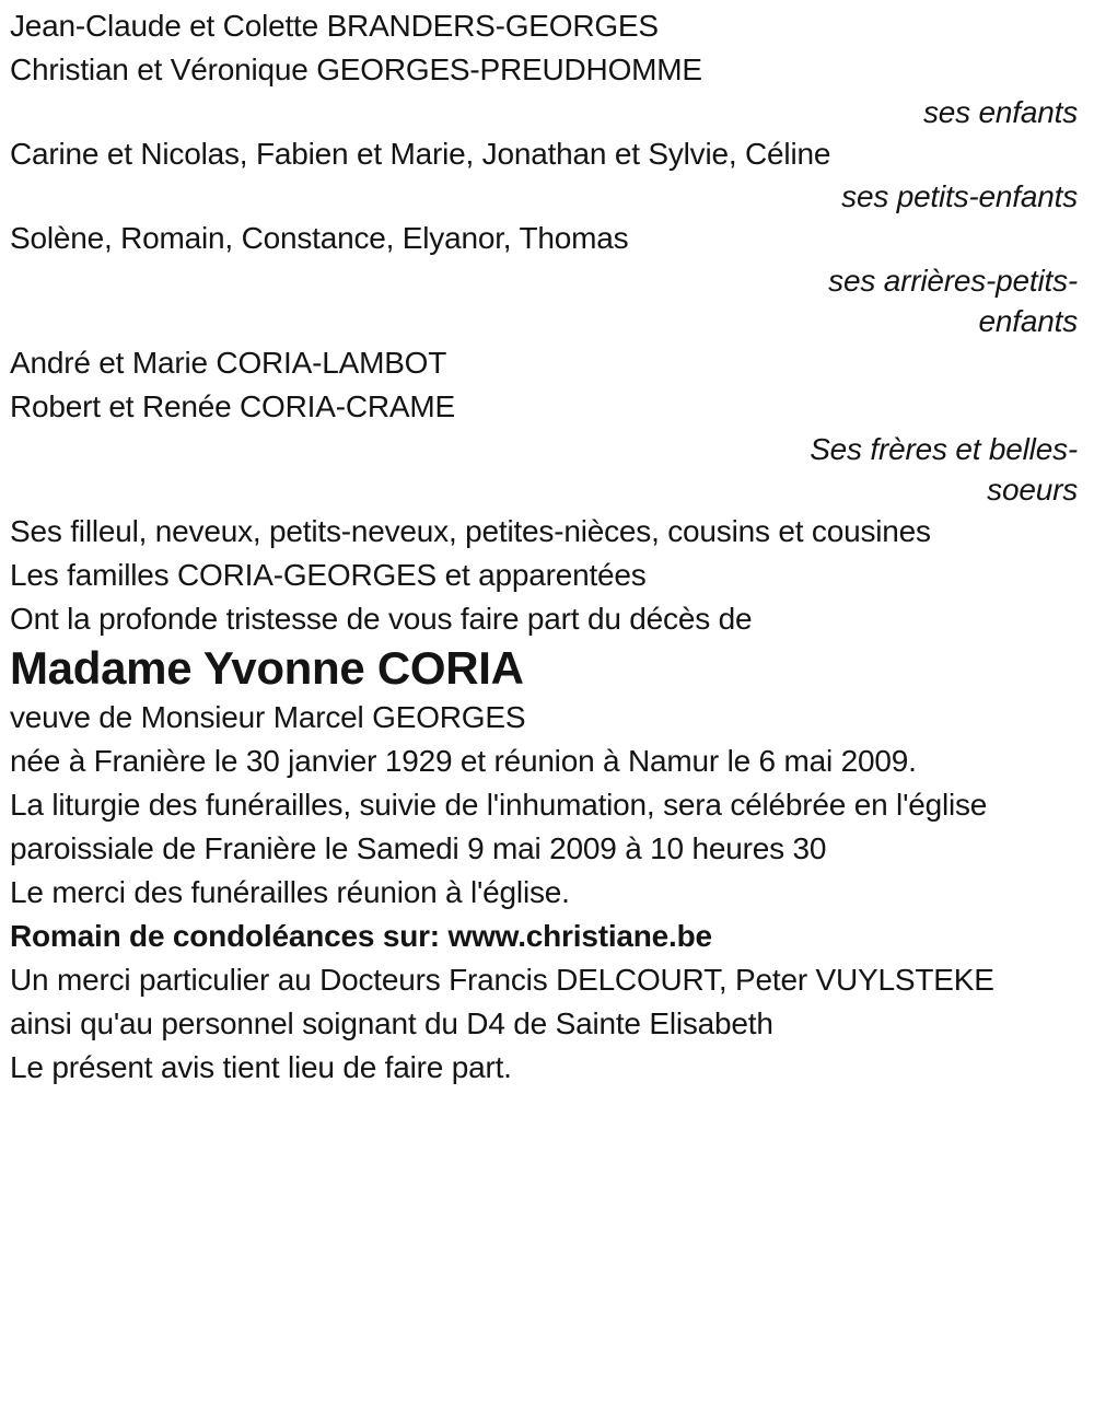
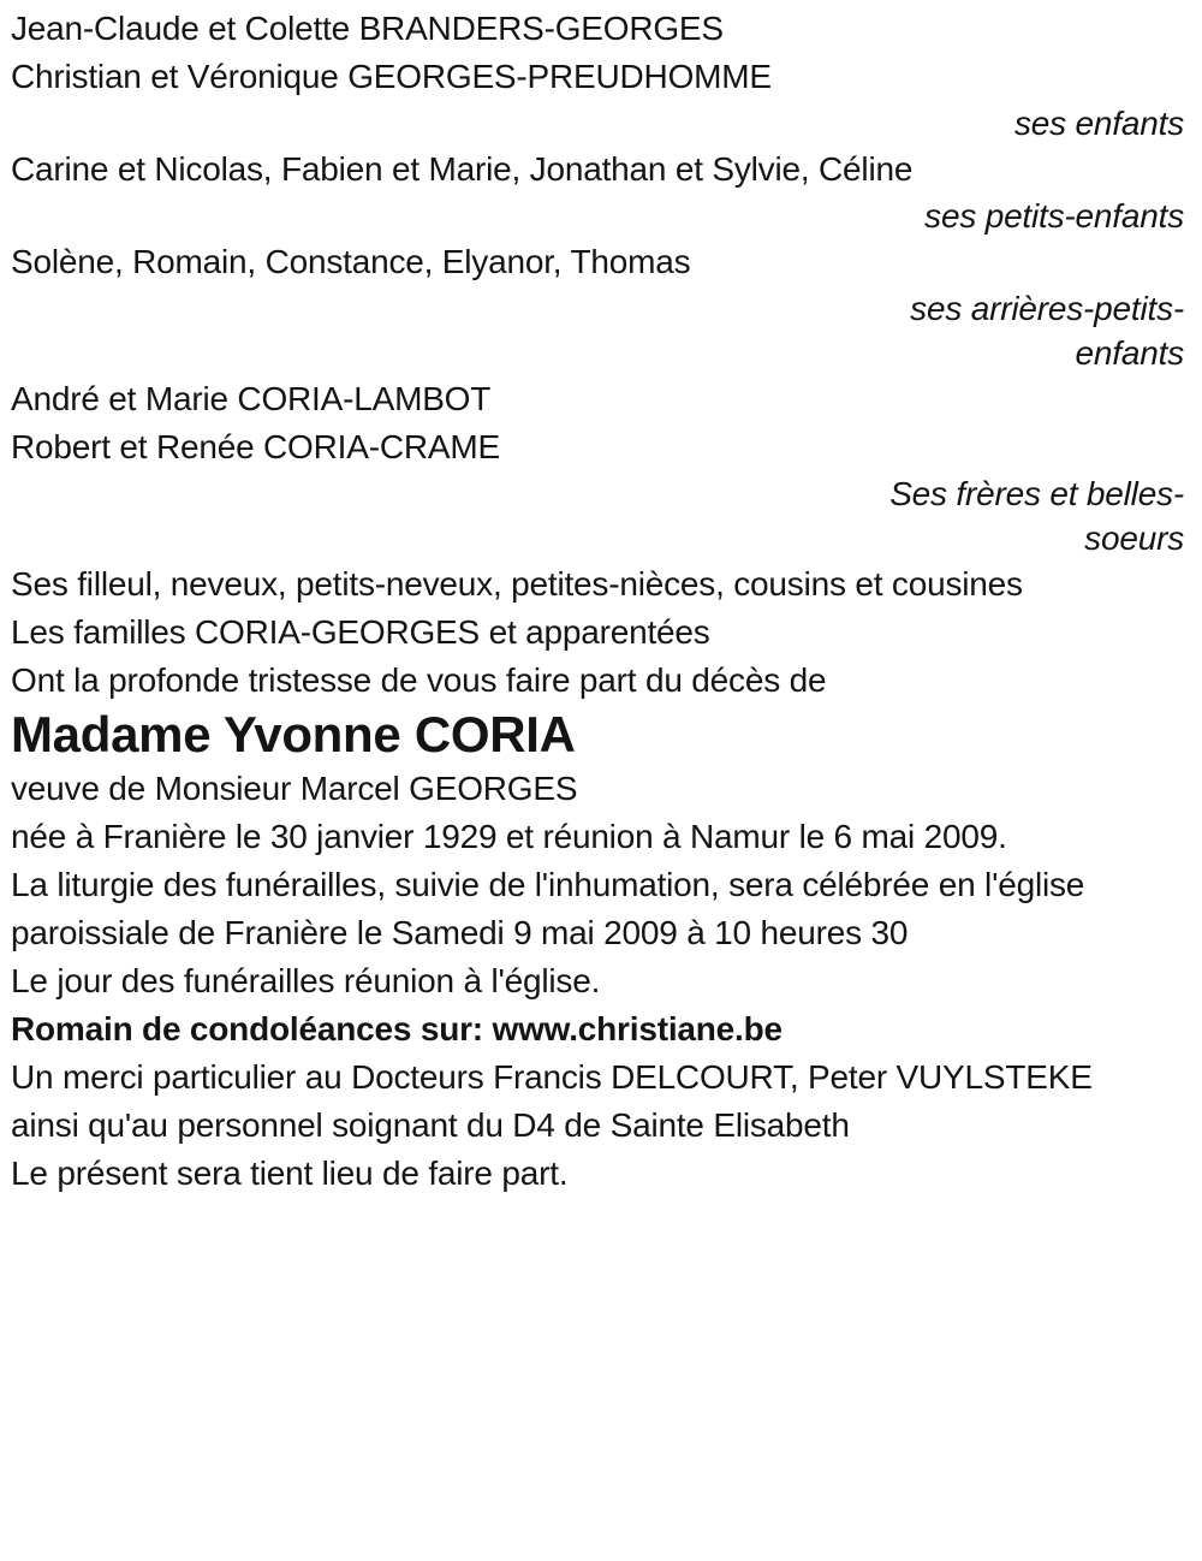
  Jean-Claude et Colette BRANDERS-GEORGES
  Christian et Véronique GEORGES-PREUDHOMME
  ses enfants
  Carine et Nicolas, Fabien et Marie, Jonathan et Sylvie, Céline
  ses petits-enfants
  Solène, Romain, Constance, Elyanor, Thomas
  ses arrières-petits-
  enfants
  André et Marie CORIA-LAMBOT
  Robert et Renée CORIA-CRAME
  Ses frères et belles-
  soeurs
  Ses filleul, neveux, petits-neveux, petites-nièces, cousins et cousines
  Les familles CORIA-GEORGES et apparentées
  Ont la profonde tristesse de vous faire part du décès de
  Madame Yvonne CORIA
  veuve de Monsieur Marcel GEORGES
  née à Franière le 30 janvier 1929 et réunion à Namur le 6 mai 2009.
  La liturgie des funérailles, suivie de l'inhumation, sera célébrée en l'église
  paroissiale de Franière le Samedi 9 mai 2009 à 10 heures 30
- Le merci des funérailles réunion à l'église.
+ Le jour des funérailles réunion à l'église.
  Romain de condoléances sur: www.christiane.be
  Un merci particulier au Docteurs Francis DELCOURT, Peter VUYLSTEKE
  ainsi qu'au personnel soignant du D4 de Sainte Elisabeth
- Le présent avis tient lieu de faire part.
+ Le présent sera tient lieu de faire part.
